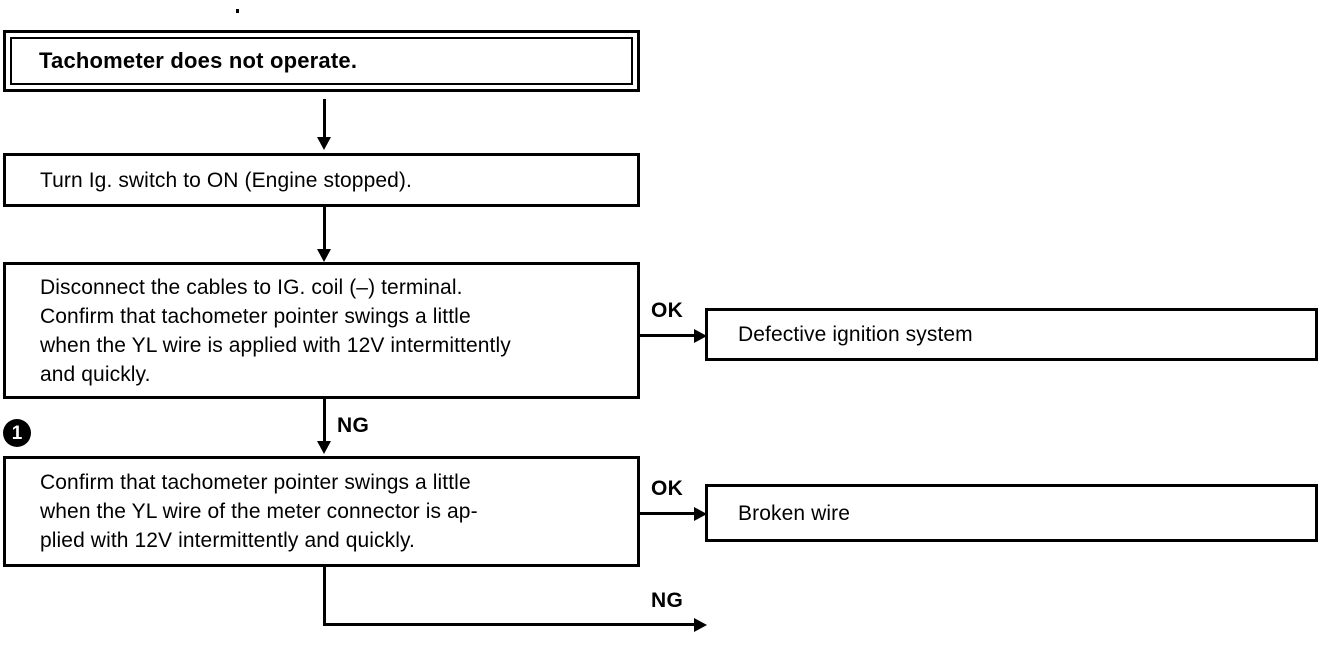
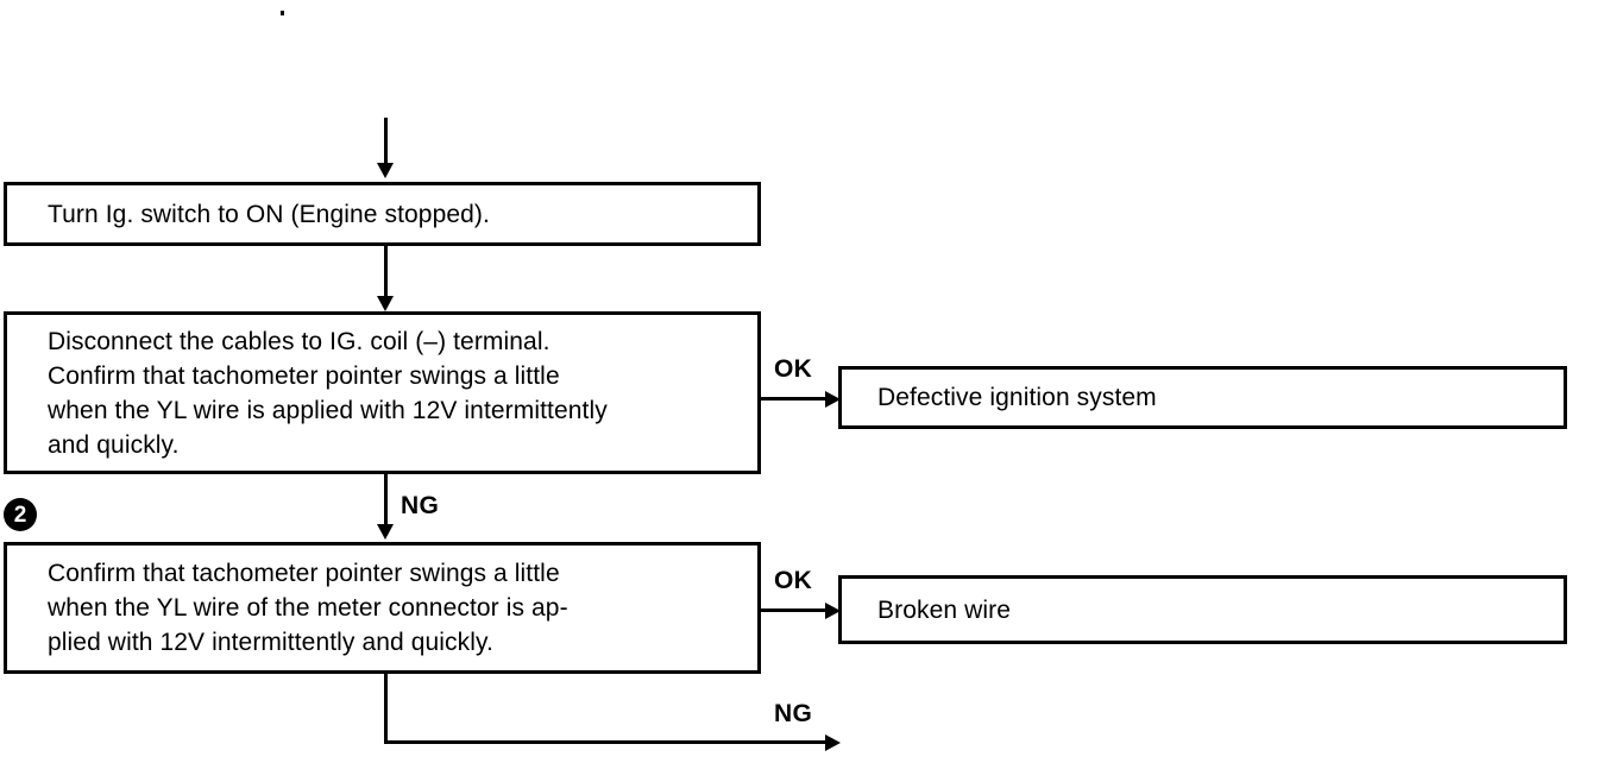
- Tachometer does not operate.
  Turn Ig. switch to ON (Engine stopped).
  Disconnect the cables to IG. coil (–) terminal.
  Confirm that tachometer pointer swings a little
  when the YL wire is applied with 12V intermittently
  and quickly.
  OK
  Defective ignition system
  NG
- 1
+ 2
  Confirm that tachometer pointer swings a little
  when the YL wire of the meter connector is ap-
  plied with 12V intermittently and quickly.
  OK
  Broken wire
  NG
